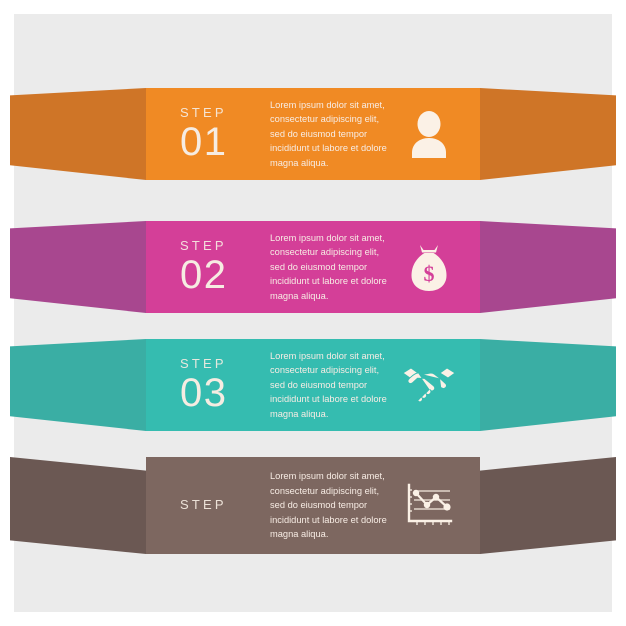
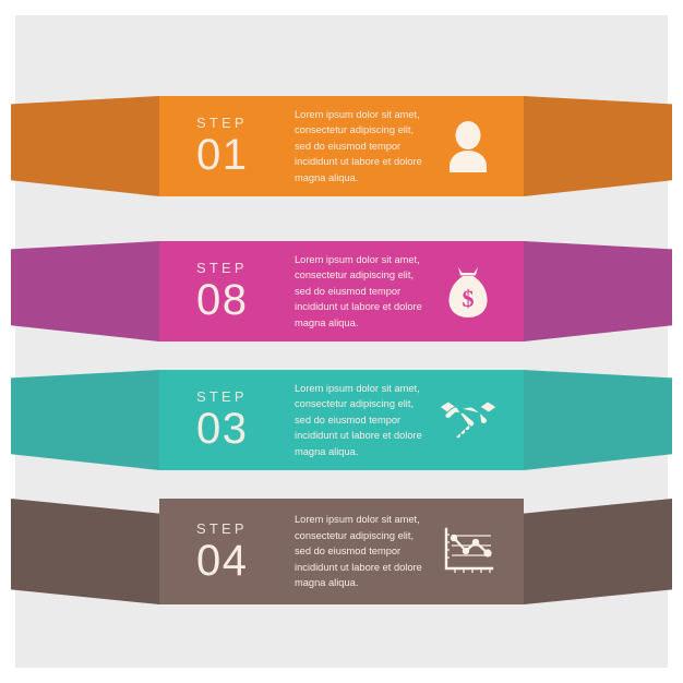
  STEP
  01
  Lorem ipsum dolor sit amet, consectetur adipiscing elit, sed do eiusmod tempor incididunt ut labore et dolore magna aliqua.
  STEP
- 02
+ 08
  Lorem ipsum dolor sit amet, consectetur adipiscing elit, sed do eiusmod tempor incididunt ut labore et dolore magna aliqua.
  $
  STEP
  03
  Lorem ipsum dolor sit amet, consectetur adipiscing elit, sed do eiusmod tempor incididunt ut labore et dolore magna aliqua.
  STEP
+ 04
  Lorem ipsum dolor sit amet, consectetur adipiscing elit, sed do eiusmod tempor incididunt ut labore et dolore magna aliqua.
